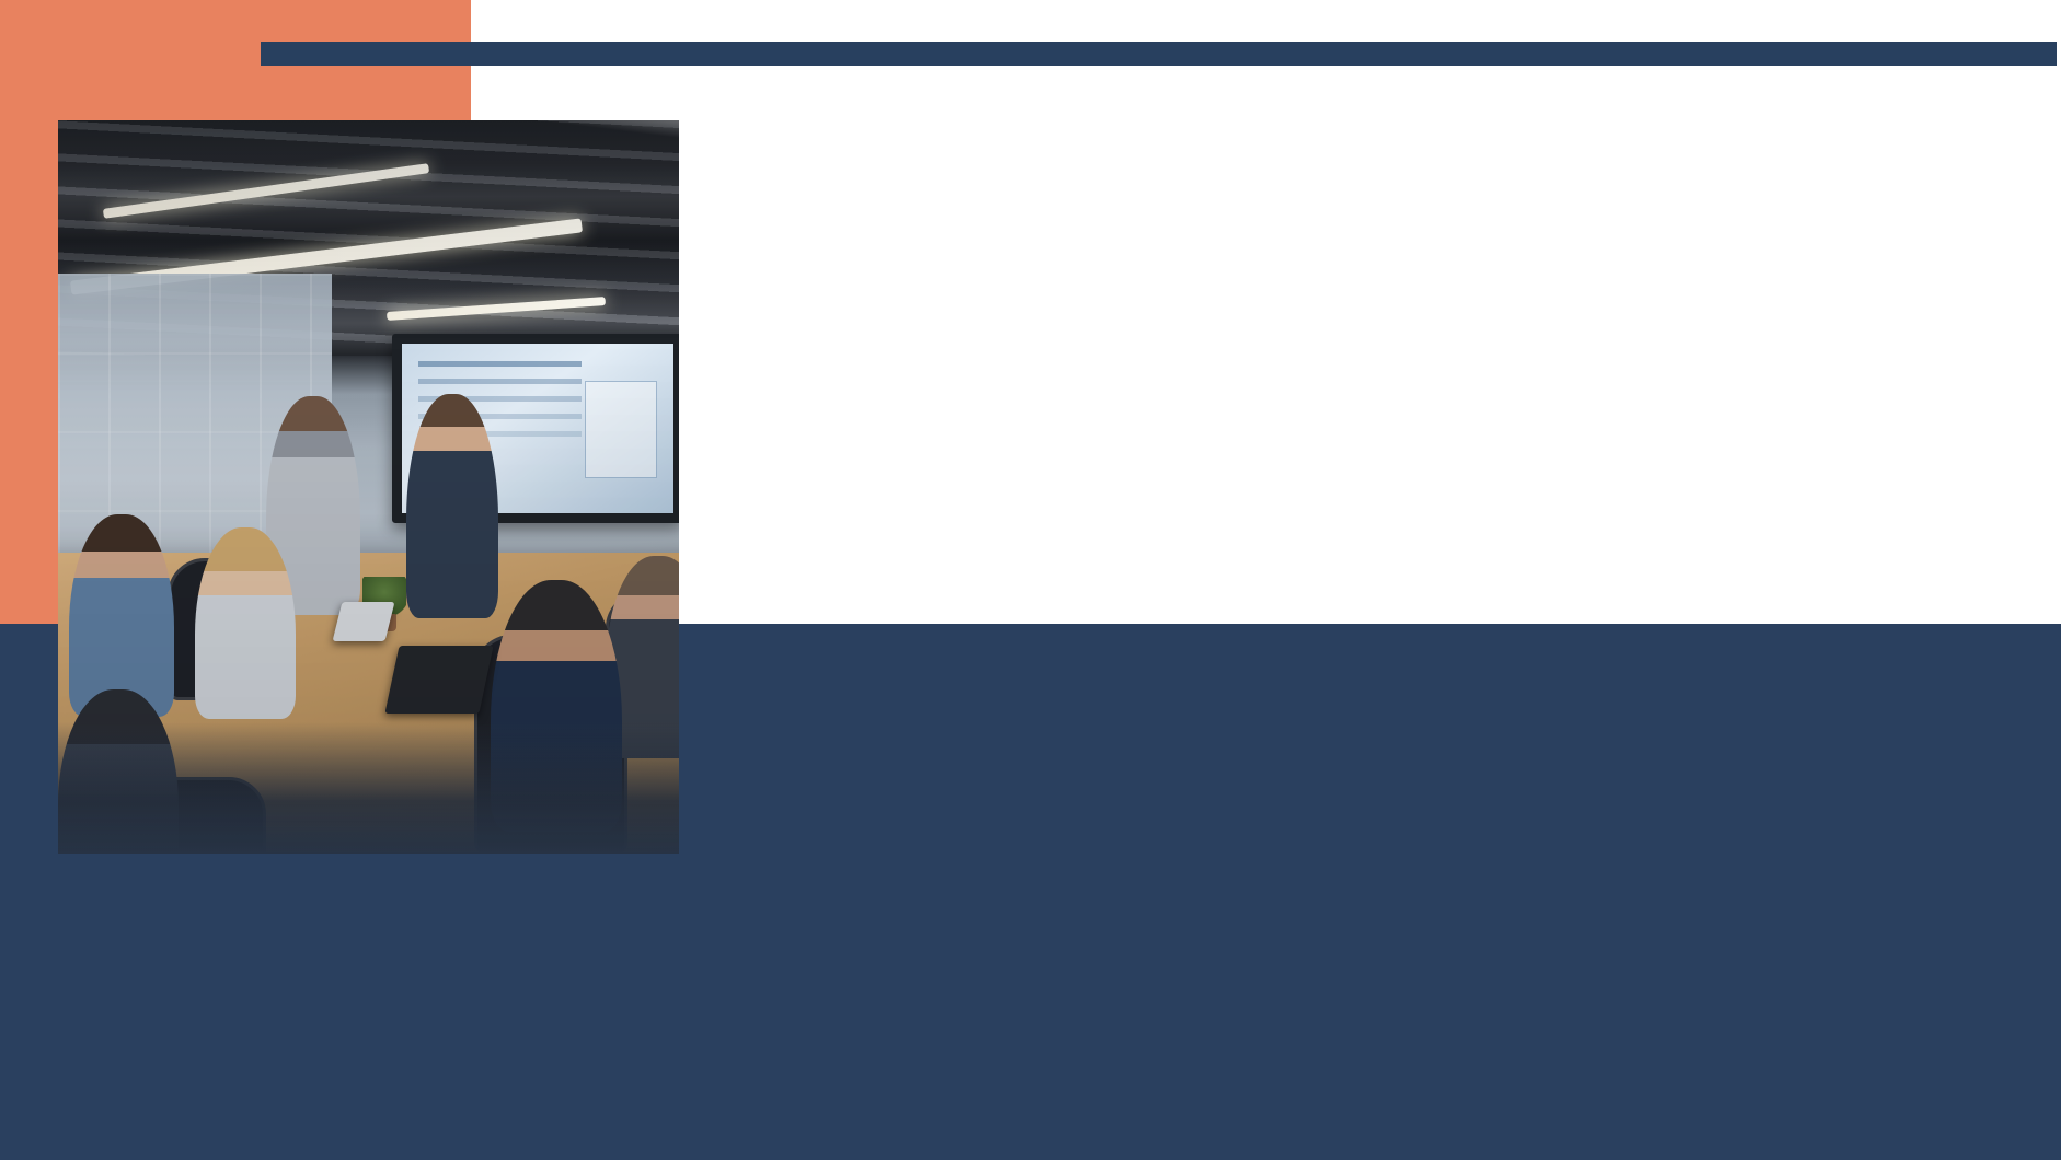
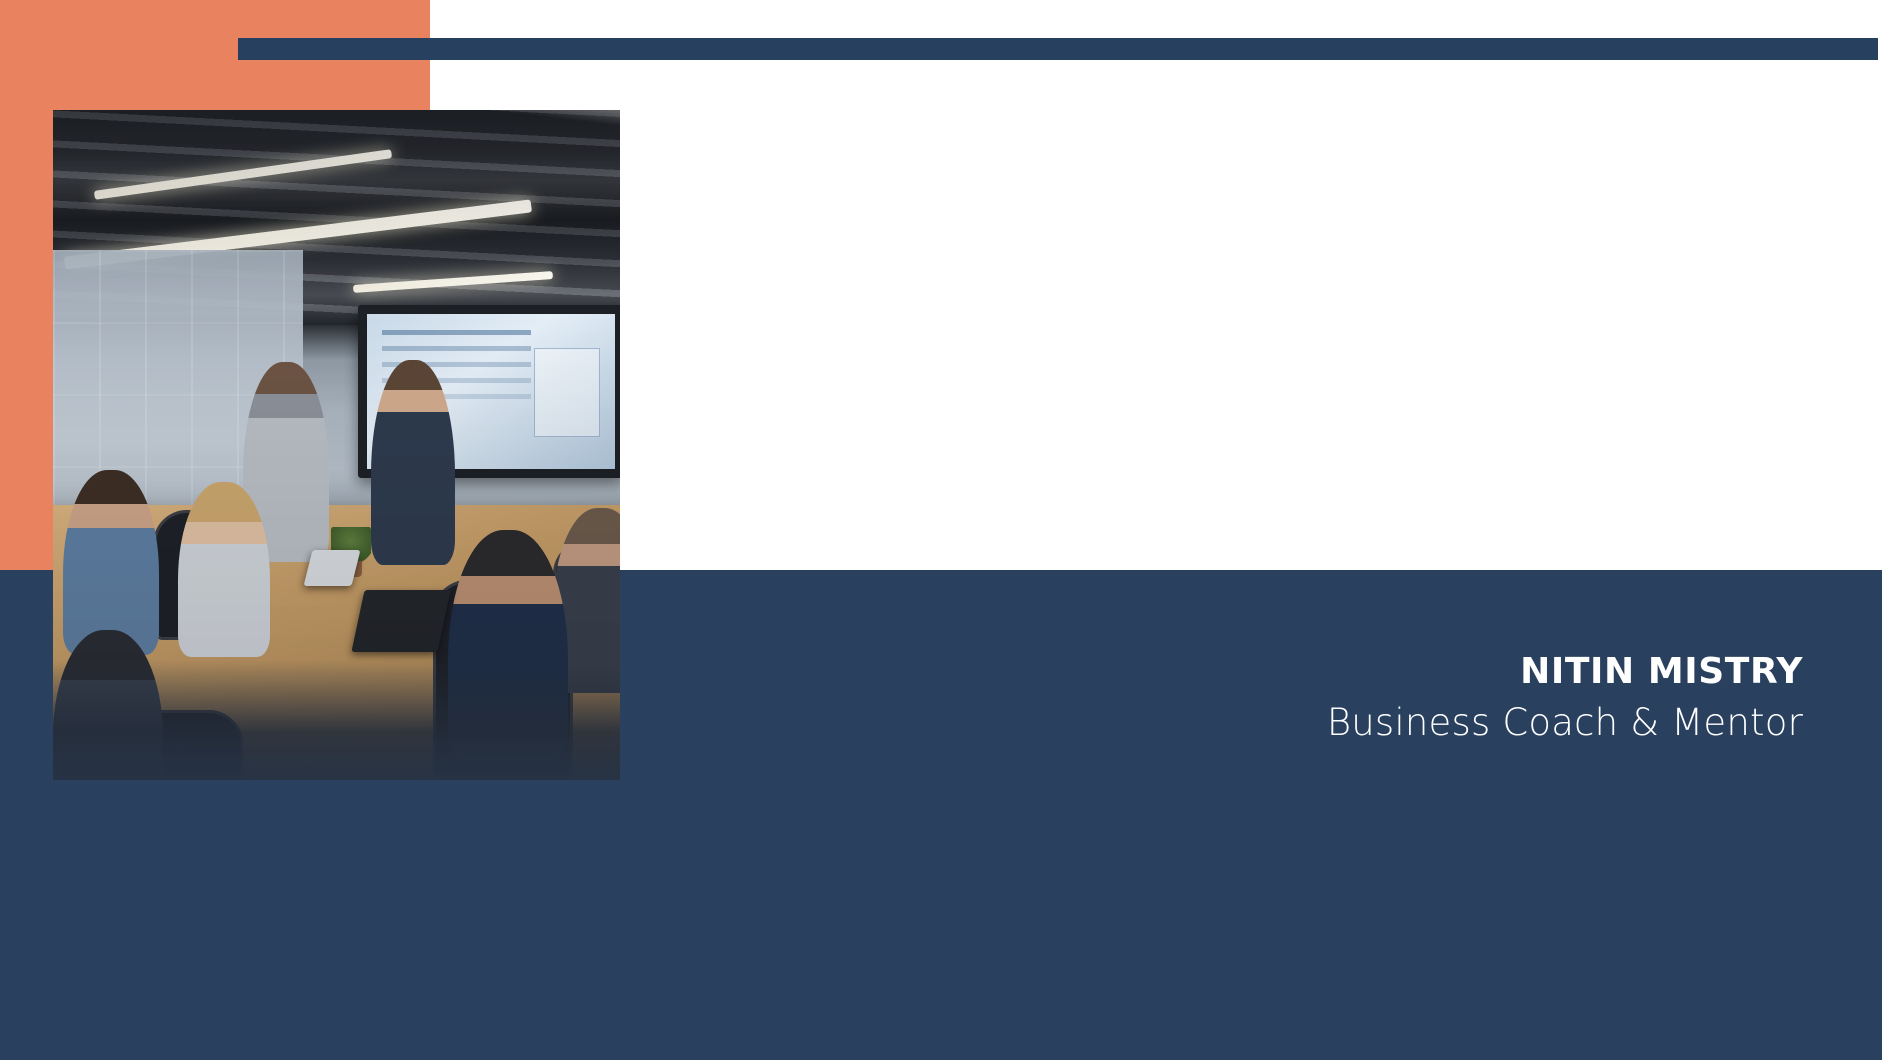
+ NITIN MISTRY
+ Business Coach & Mentor
